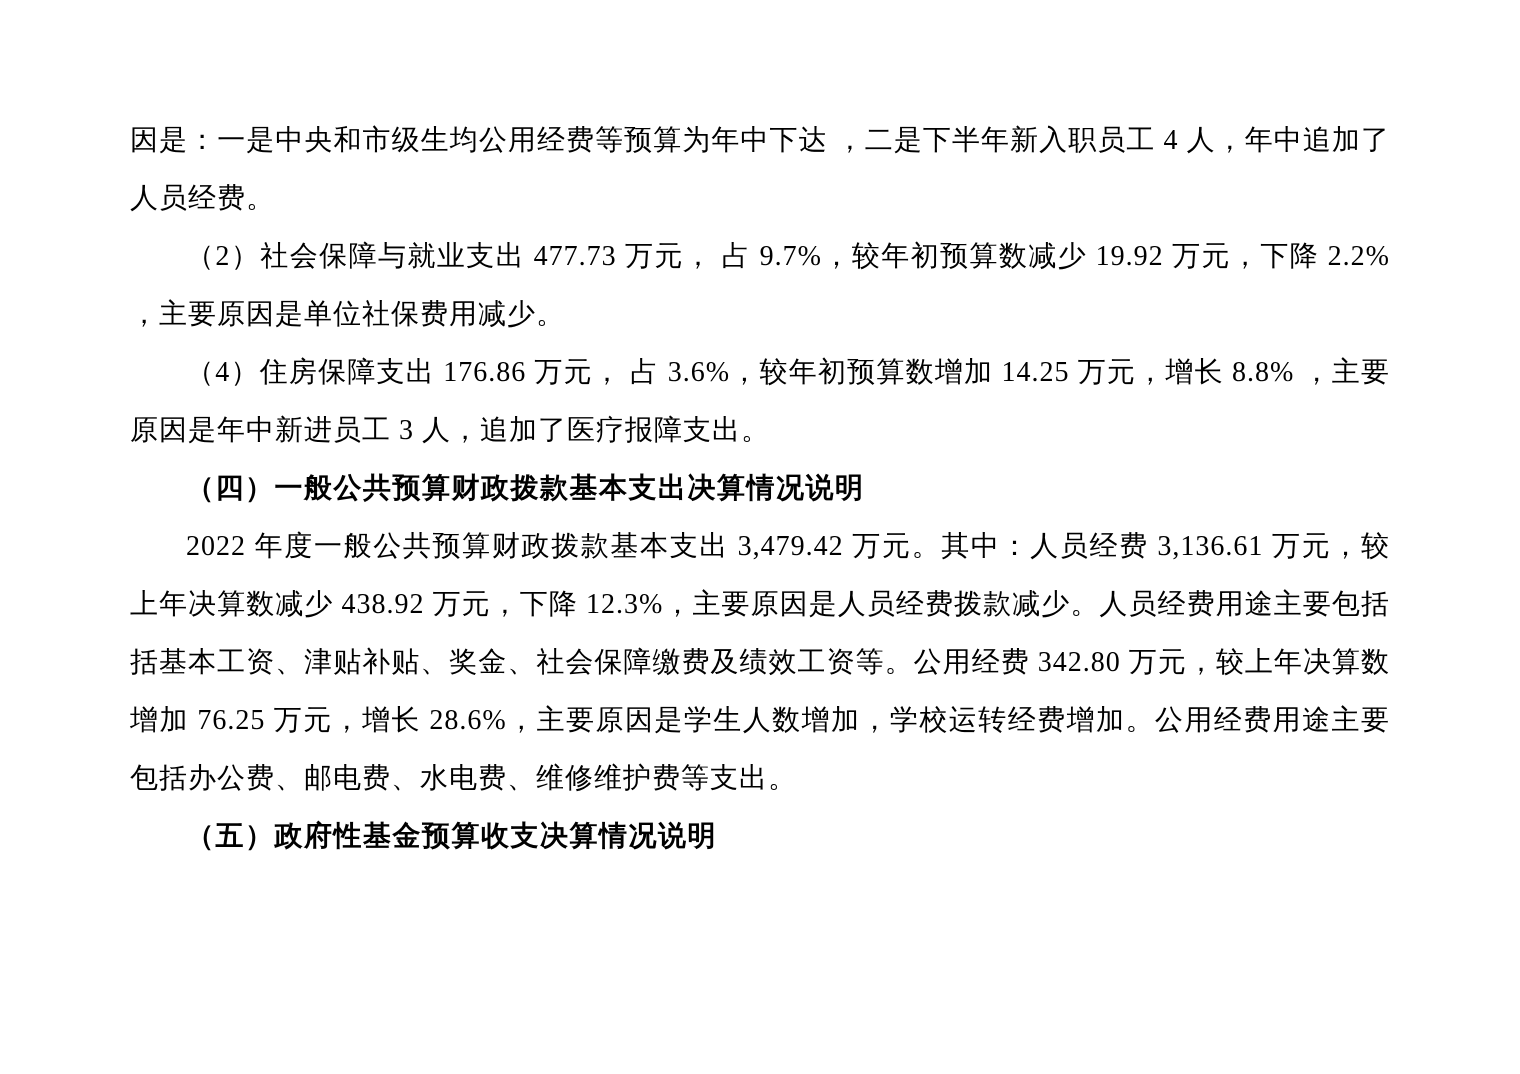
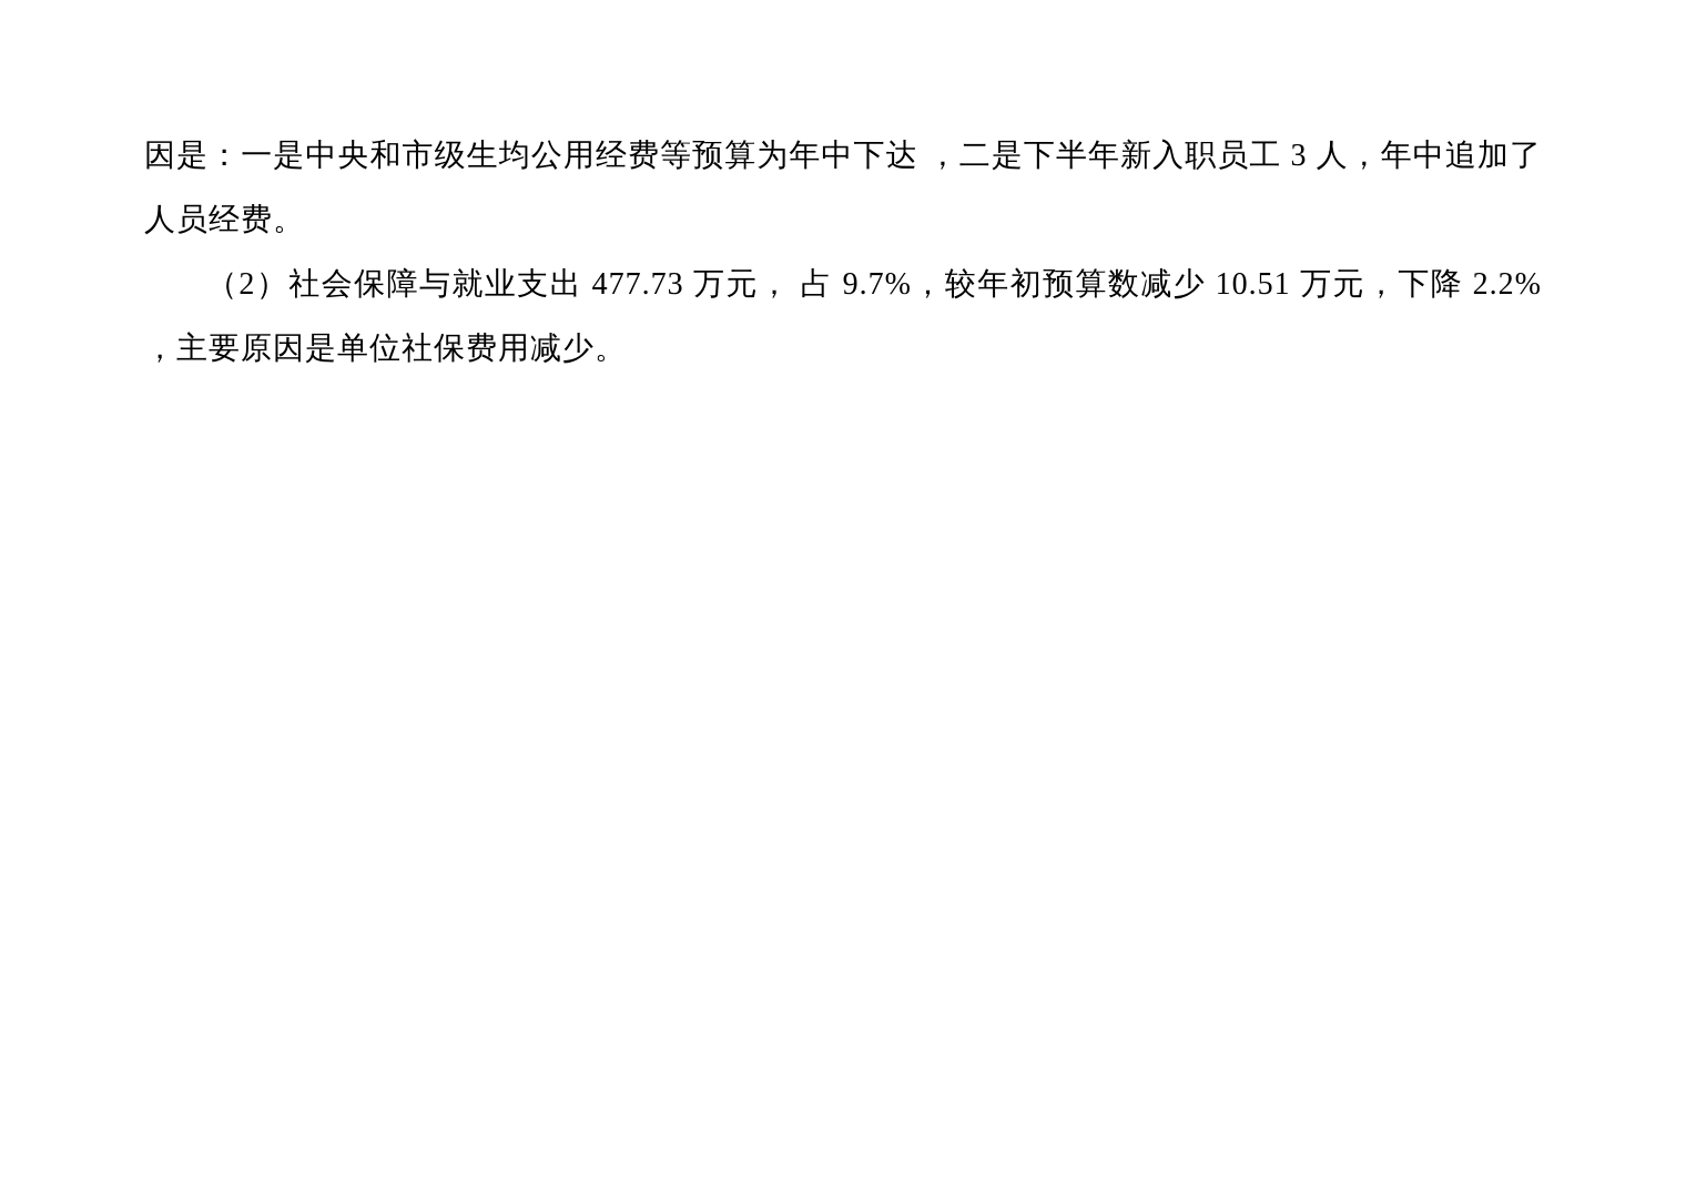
- 因是：一是中央和市级生均公用经费等预算为年中下达 ，二是下半年新入职员工 4 人，年中追加了人员经费。
+ 因是：一是中央和市级生均公用经费等预算为年中下达 ，二是下半年新入职员工 3 人，年中追加了人员经费。
- （2）社会保障与就业支出 477.73 万元， 占 9.7%，较年初预算数减少 19.92 万元，下降 2.2% ，主要原因是单位社保费用减少。
+ （2）社会保障与就业支出 477.73 万元， 占 9.7%，较年初预算数减少 10.51 万元，下降 2.2% ，主要原因是单位社保费用减少。
- （4）住房保障支出 176.86 万元， 占 3.6%，较年初预算数增加 14.25 万元，增长 8.8% ，主要原因是年中新进员工 3 人，追加了医疗报障支出。
- （四）一般公共预算财政拨款基本支出决算情况说明
- 2022 年度一般公共预算财政拨款基本支出 3,479.42 万元。其中：人员经费 3,136.61 万元，较上年决算数减少 438.92 万元，下降 12.3%，主要原因是人员经费拨款减少。人员经费用途主要包括括基本工资、津贴补贴、奖金、社会保障缴费及绩效工资等。公用经费 342.80 万元，较上年决算数增加 76.25 万元，增长 28.6%，主要原因是学生人数增加，学校运转经费增加。公用经费用途主要包括办公费、邮电费、水电费、维修维护费等支出。
- （五）政府性基金预算收支决算情况说明
